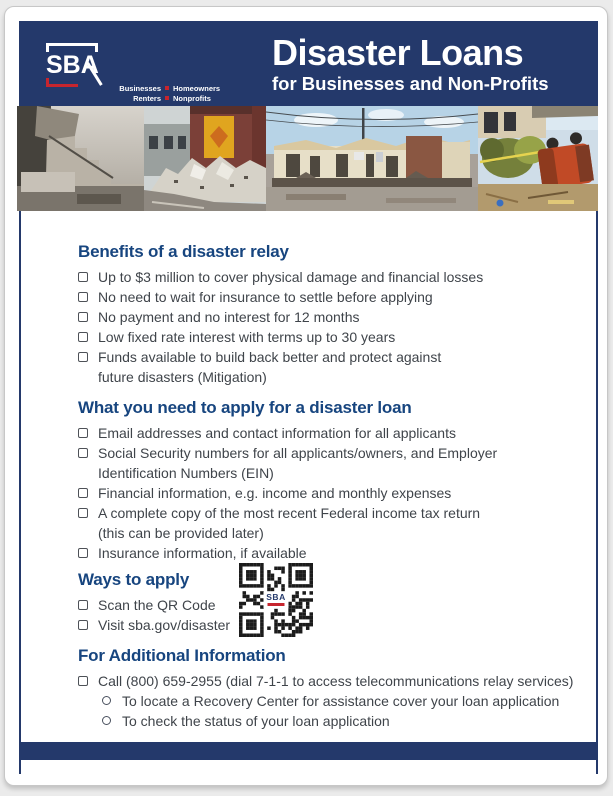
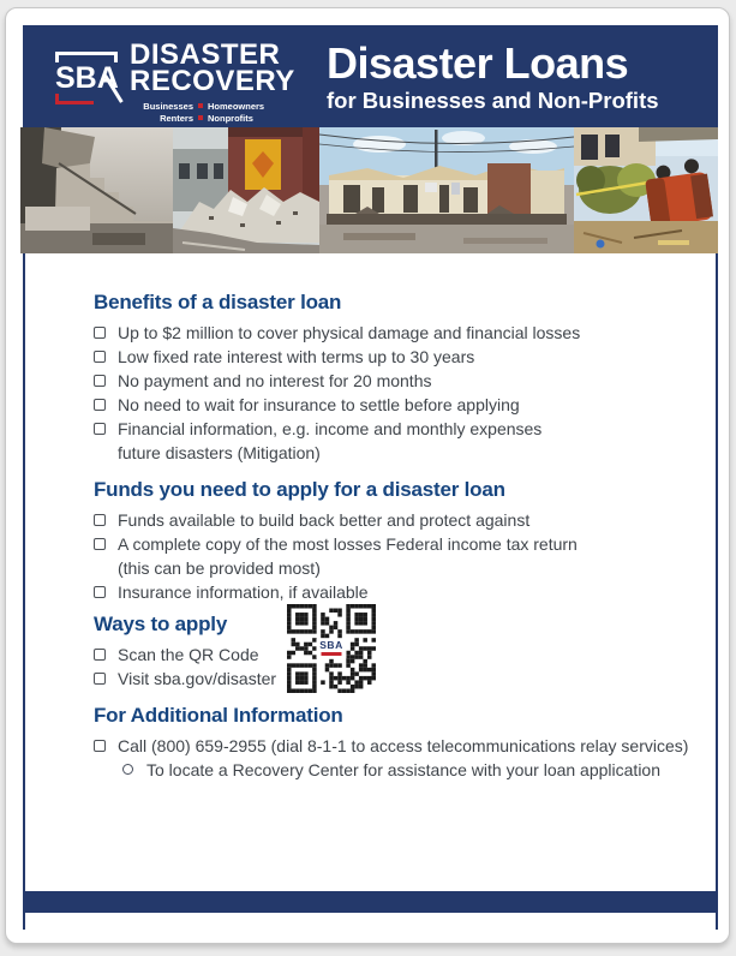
+ DISASTER
+ RECOVERY
  Businesses
  Homeowners
  Renters
  Nonprofits
  Disaster Loans
  for Businesses and Non-Profits
- Benefits of a disaster relay
+ Benefits of a disaster loan
- Up to $3 million to cover physical damage and financial losses
+ Up to $2 million to cover physical damage and financial losses
- No need to wait for insurance to settle before applying
+ Low fixed rate interest with terms up to 30 years
- No payment and no interest for 12 months
+ No payment and no interest for 20 months
- Low fixed rate interest with terms up to 30 years
+ No need to wait for insurance to settle before applying
- Funds available to build back better and protect against
+ Financial information, e.g. income and monthly expenses
  future disasters (Mitigation)
- What you need to apply for a disaster loan
+ Funds you need to apply for a disaster loan
- Email addresses and contact information for all applicants
- Social Security numbers for all applicants/owners, and Employer
- Identification Numbers (EIN)
- Financial information, e.g. income and monthly expenses
+ Funds available to build back better and protect against
- A complete copy of the most recent Federal income tax return
+ A complete copy of the most losses Federal income tax return
- (this can be provided later)
+ (this can be provided most)
  Insurance information, if available
  Ways to apply
  Scan the QR Code
  Visit sba.gov/disaster
  SBA
  For Additional Information
- Call (800) 659-2955 (dial 7-1-1 to access telecommunications relay services)
+ Call (800) 659-2955 (dial 8-1-1 to access telecommunications relay services)
- To locate a Recovery Center for assistance cover your loan application
+ To locate a Recovery Center for assistance with your loan application
- To check the status of your loan application
